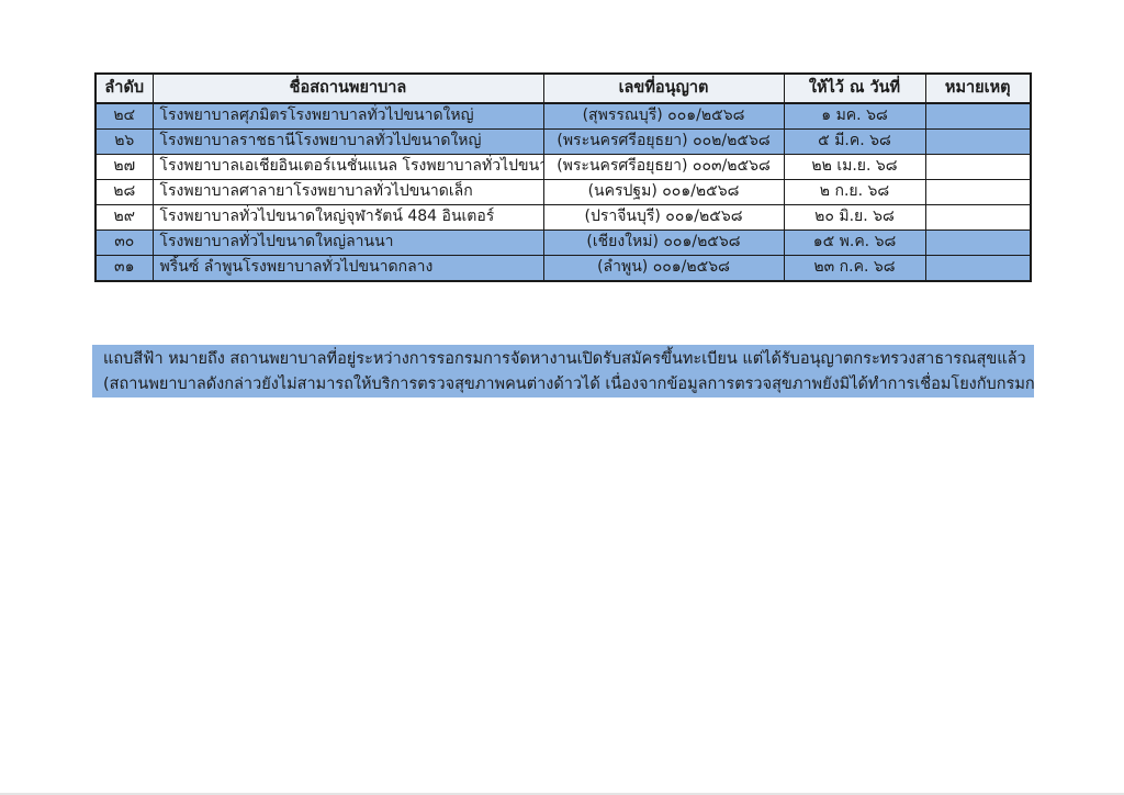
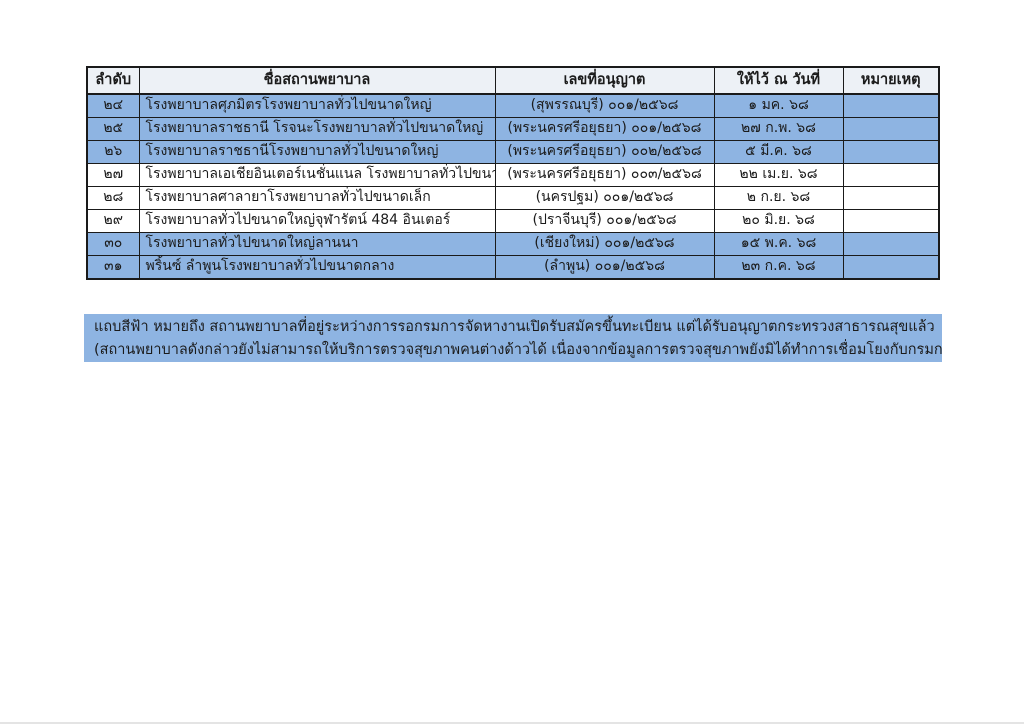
  ลำดับ	ชื่อสถานพยาบาล	เลขที่อนุญาต	ให้ไว้ ณ วันที่	หมายเหตุ
  ๒๔	โรงพยาบาลศุภมิตรโรงพยาบาลทั่วไปขนาดใหญ่	(สุพรรณบุรี) ๐๐๑/๒๕๖๘	๑ มค. ๖๘
+ ๒๕	โรงพยาบาลราชธานี โรจนะโรงพยาบาลทั่วไปขนาดใหญ่	(พระนครศรีอยุธยา) ๐๐๑/๒๕๖๘	๒๗ ก.พ. ๖๘
  ๒๖	โรงพยาบาลราชธานีโรงพยาบาลทั่วไปขนาดใหญ่	(พระนครศรีอยุธยา) ๐๐๒/๒๕๖๘	๕ มี.ค. ๖๘
  ๒๗	โรงพยาบาลเอเชียอินเตอร์เนชั่นแนล โรงพยาบาลทั่วไปขน	(พระนครศรีอยุธยา) ๐๐๓/๒๕๖๘	๒๒ เม.ย. ๖๘
  ๒๘	โรงพยาบาลศาลายาโรงพยาบาลทั่วไปขนาดเล็ก	(นครปฐม) ๐๐๑/๒๕๖๘	๒ ก.ย. ๖๘
  ๒๙	โรงพยาบาลทั่วไปขนาดใหญ่จุฬารัตน์ 484 อินเตอร์	(ปราจีนบุรี) ๐๐๑/๒๕๖๘	๒๐ มิ.ย. ๖๘
  ๓๐	โรงพยาบาลทั่วไปขนาดใหญ่ลานนา	(เชียงใหม่) ๐๐๑/๒๕๖๘	๑๕ พ.ค. ๖๘
  ๓๑	พริ้นซ์ ลำพูนโรงพยาบาลทั่วไปขนาดกลาง	(ลำพูน) ๐๐๑/๒๕๖๘	๒๓ ก.ค. ๖๘
  แถบสีฟ้า หมายถึง สถานพยาบาลที่อยู่ระหว่างการรอกรมการจัดหางานเปิดรับสมัครขึ้นทะเบียน แต่ได้รับอนุญาตกระทรวงสาธารณสุขแล้ว
  (สถานพยาบาลดังกล่าวยังไม่สามารถให้บริการตรวจสุขภาพคนต่างด้าวได้ เนื่องจากข้อมูลการตรวจสุขภาพยังมิได้ทำการเชื่อมโยงกับกรมก
